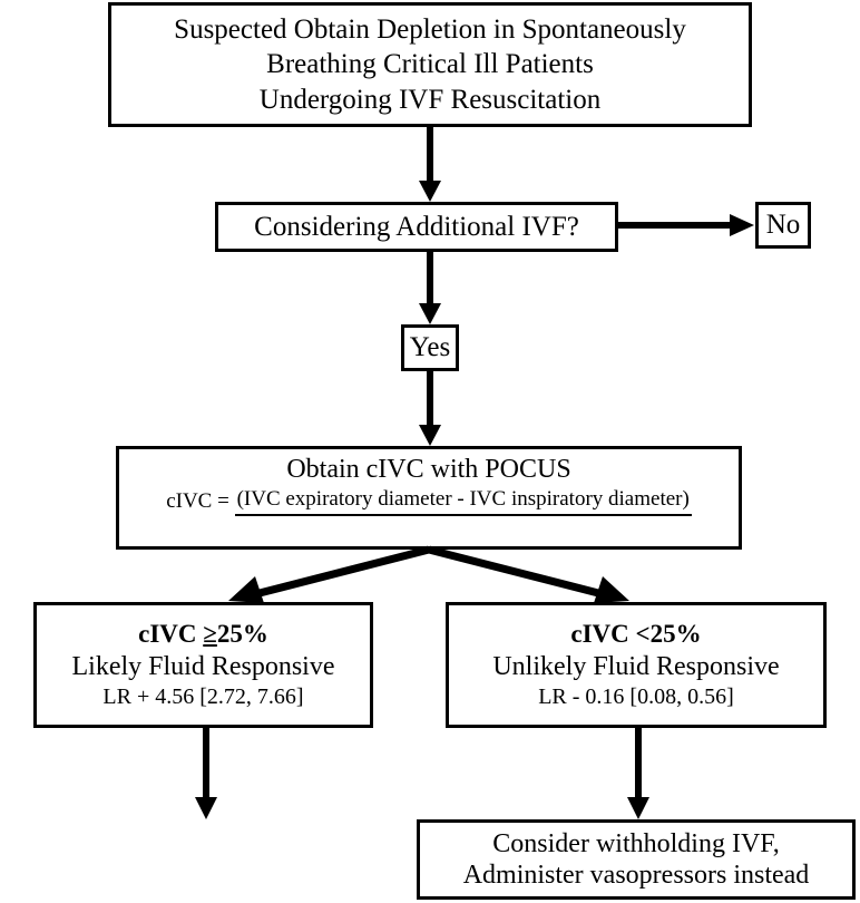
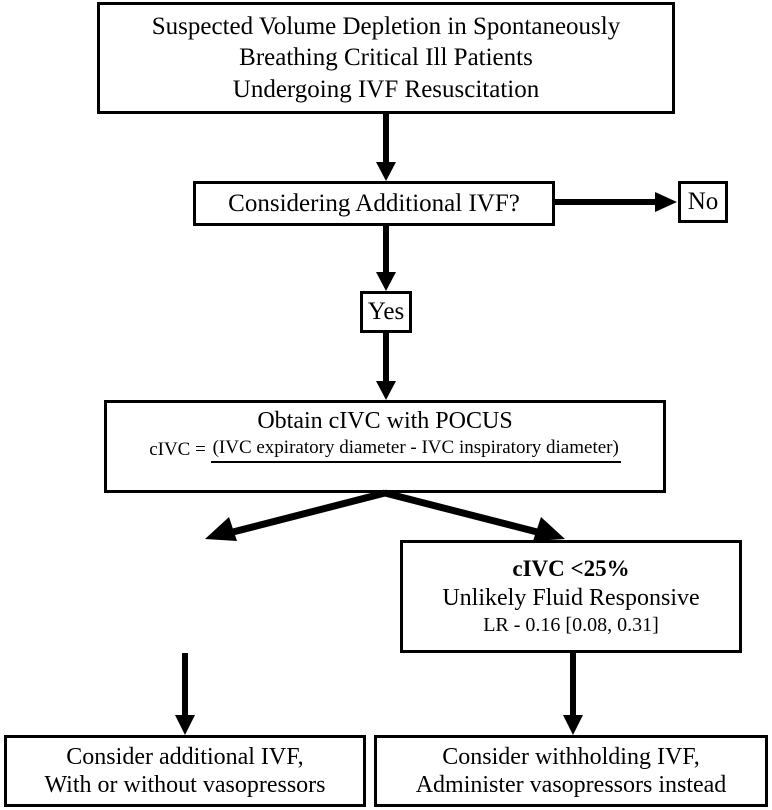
- Suspected Obtain Depletion in Spontaneously
+ Suspected Volume Depletion in Spontaneously
  Breathing Critical Ill Patients
  Undergoing IVF Resuscitation
  Considering Additional IVF?
  No
  Yes
  Obtain cIVC with POCUS
  cIVC =
  (IVC expiratory diameter - IVC inspiratory diameter)
- cIVC ≥25%
- Likely Fluid Responsive
- LR + 4.56 [2.72, 7.66]
  cIVC <25%
  Unlikely Fluid Responsive
- LR - 0.16 [0.08, 0.56]
+ LR - 0.16 [0.08, 0.31]
+ Consider additional IVF,
+ With or without vasopressors
  Consider withholding IVF,
  Administer vasopressors instead
